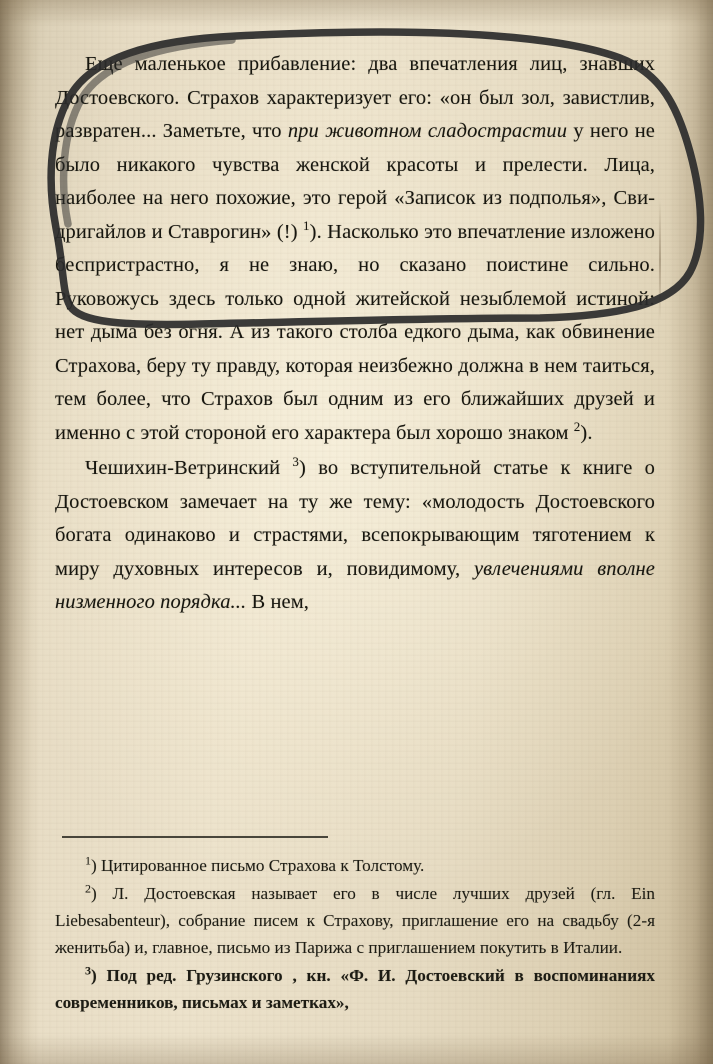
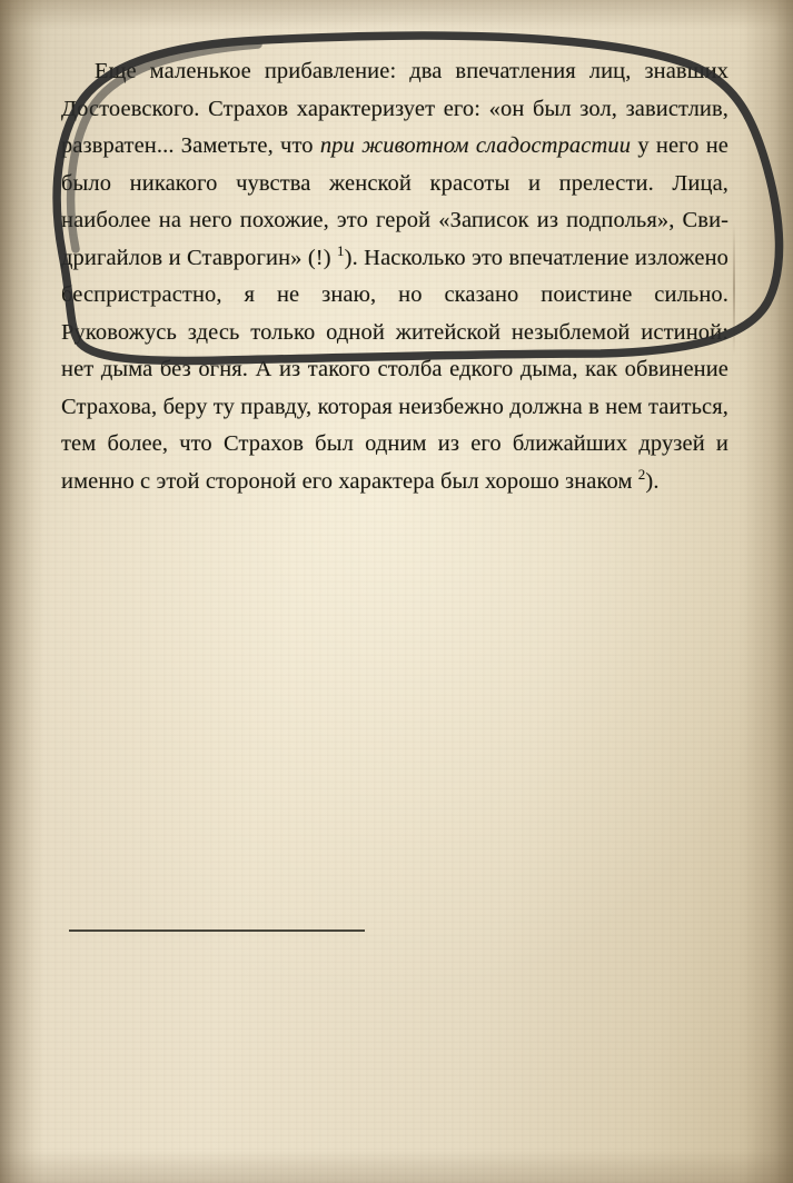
  Ее маленькое прибавление: два впечатле­ния лиц, знавх Достоевского. Страхов харак­теризует его: «он был зол, завистлив, развра­тен... Заметьте, что при животном сладостра­стии у него не было никакого чувства женской красоты и прелести. Лица, наиболее на него по­хожие, это герой «Записок из подполья», Сви­ригайлов и Ставрогин» (!) 1). Насколько это впечатление изложено еспристрастно, я не знаю, но сказано поистине сильно. Руковожусь здесь только одной житейской незыблемой истиной нет дыма без огня. А из такого столба едкого дыма, как обвинение Страхова, беру ту правду, которая неизбежно должна в нем таиться, тем более, что Страхов был одним из его ближай­ших друзей и именно с этой стороной его ха­рактера был хорошо знаком 2).
- Чешихин-Ветринский 3) во вступительной статье к книге о Достоевском замечает на ту же тему: «молодость Достоевского богата оди­наково и страстями, всепокрывающим тяготе­нием к миру духовных интересов и, повидимому, увлечениями вполне низменного порядка... В нем,
- 1) Цитированное письмо Страхова к Толстому.
- 2) Л. Достоевская называет его в числе лучших друзей (гл. Ein Liebesabenteur), собрание писем к Стра­хову, приглашение его на свадьбу (2-я женитьба) и, главное, письмо из Парижа с приглашением покутить в Италии.
- 3) Под ред. Грузинского , кн. «Ф. И. Достоевский в воспоминаниях современников, письмах и заметках»,
